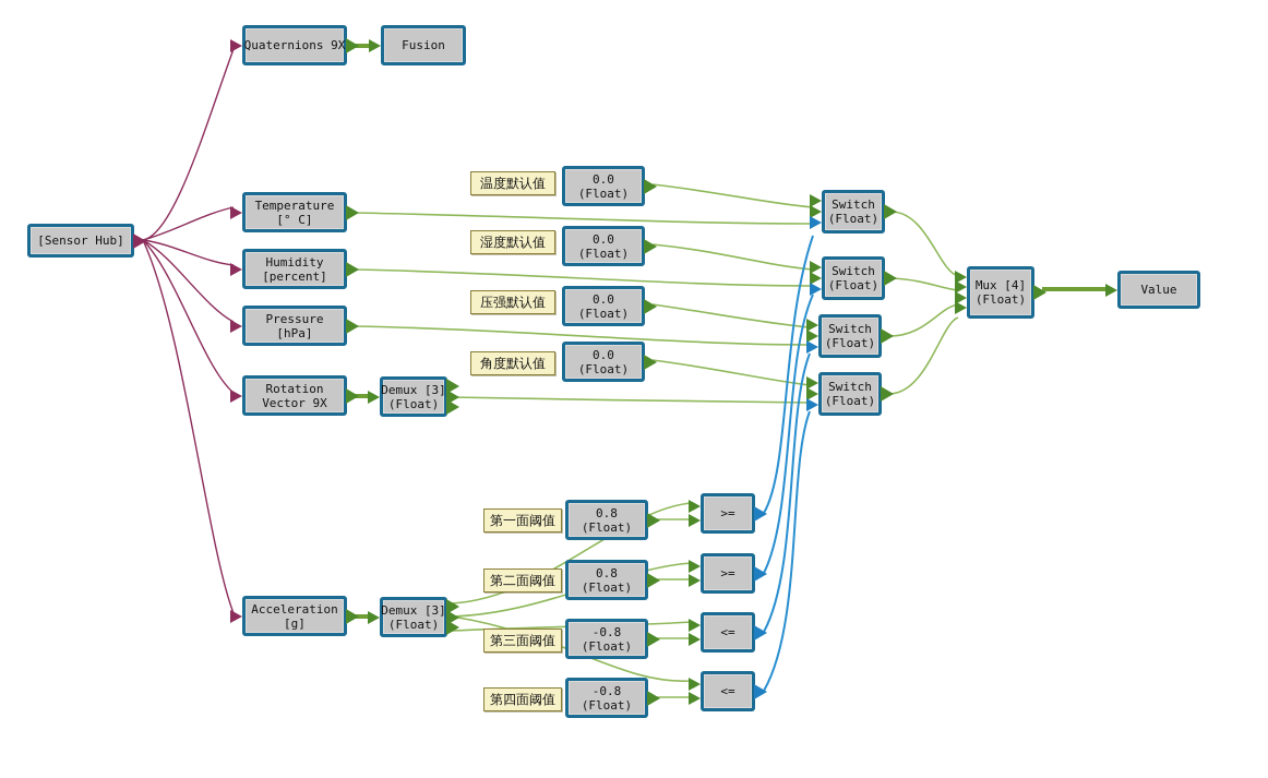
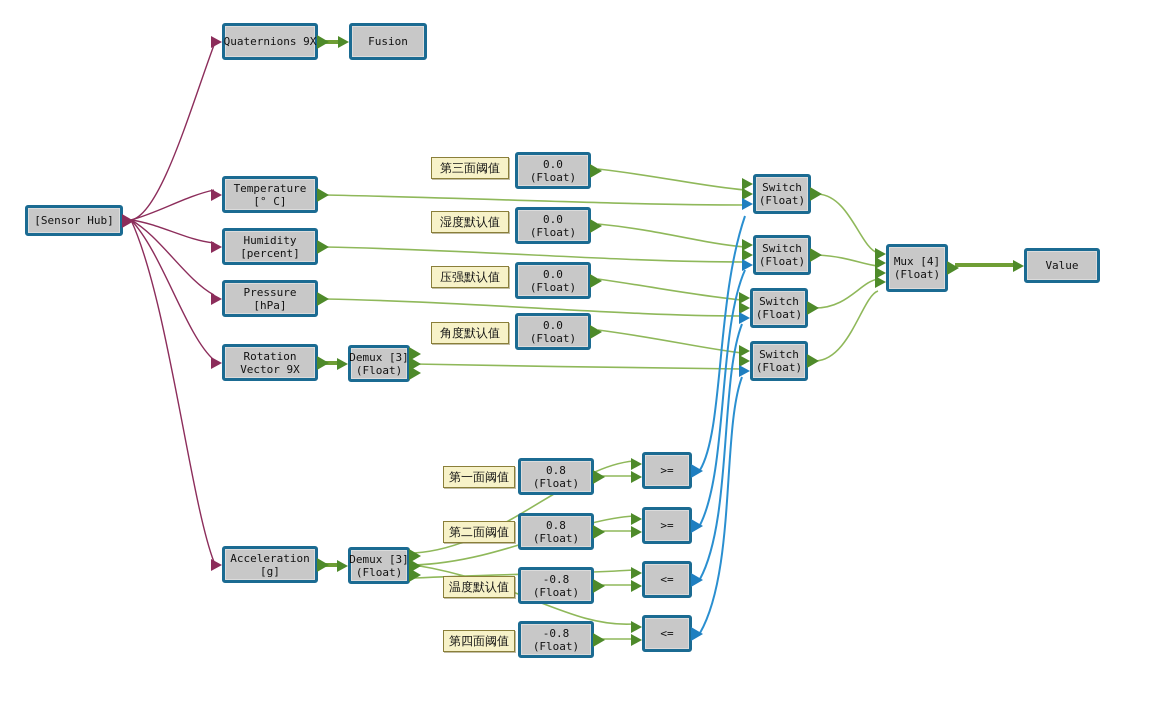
  [Sensor Hub]
  Quaternions 9X
  Fusion
  Temperature
  [° C]
  Humidity
  [percent]
  Pressure
  [hPa]
  Rotation
  Vector 9X
  Acceleration
  [g]
  Demux [3]
  (Float)
  Demux [3]
  (Float)
  0.0
  (Float)
  0.0
  (Float)
  0.0
  (Float)
  0.0
  (Float)
  0.8
  (Float)
  0.8
  (Float)
  -0.8
  (Float)
  -0.8
  (Float)
  >=
  >=
  <=
  <=
  Switch
  (Float)
  Switch
  (Float)
  Switch
  (Float)
  Switch
  (Float)
  Mux [4]
  (Float)
  Value
- 温度默认值
+ 第三面阈值
  湿度默认值
  压强默认值
  角度默认值
  第一面阈值
  第二面阈值
- 第三面阈值
+ 温度默认值
  第四面阈值
